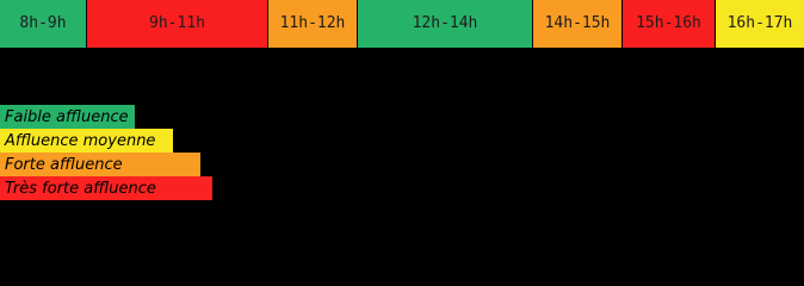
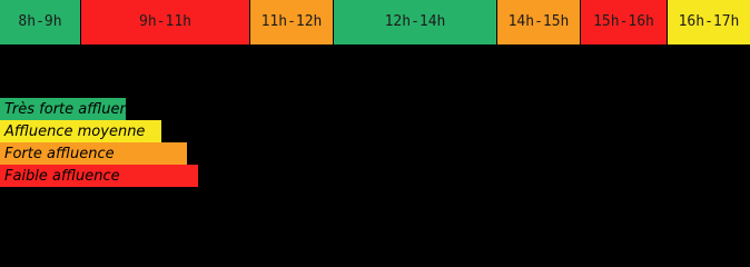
  8h-9h
  9h-11h
  11h-12h
  12h-14h
  14h-15h
  15h-16h
  16h-17h
- Faible affluence
+ Très forte affluence
  Affluence moyenne
  Forte affluence
- Très forte affluence
+ Faible affluence
